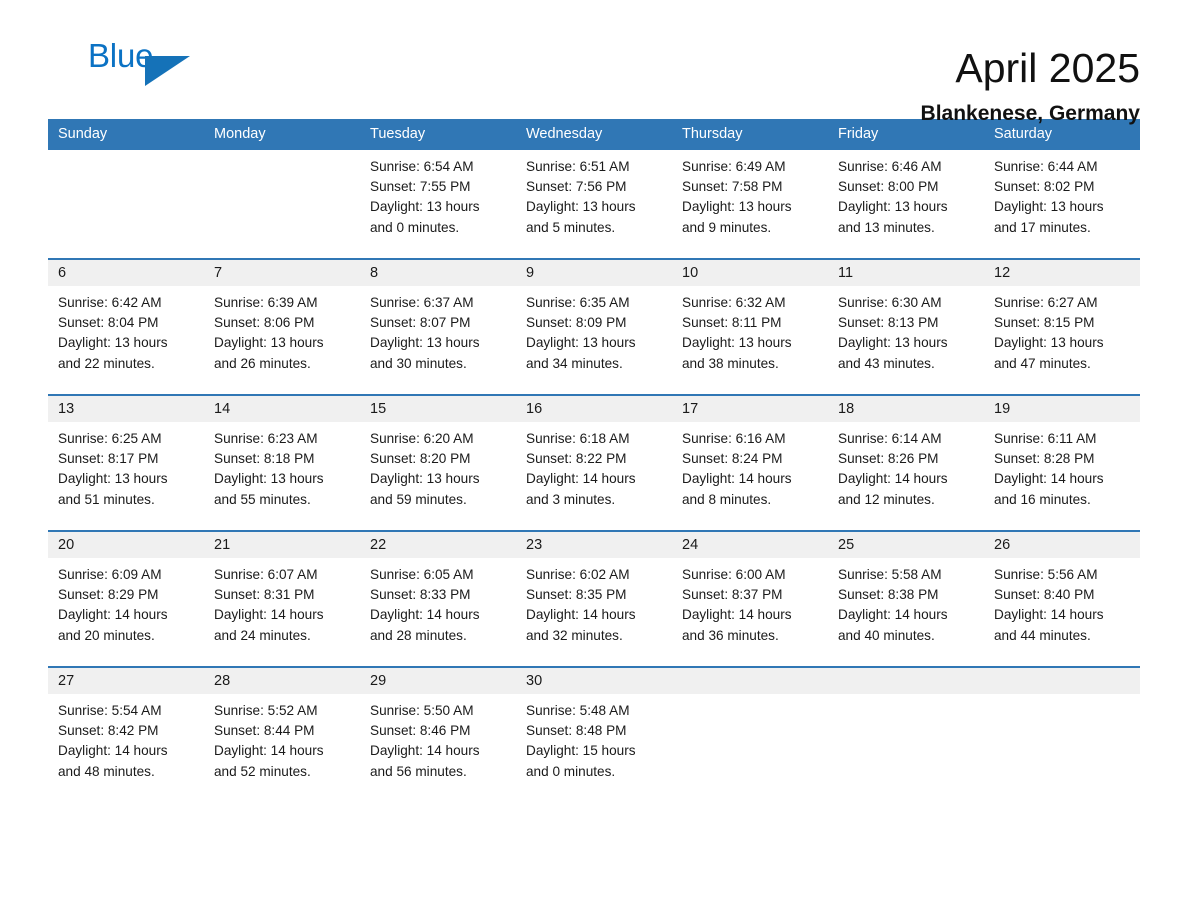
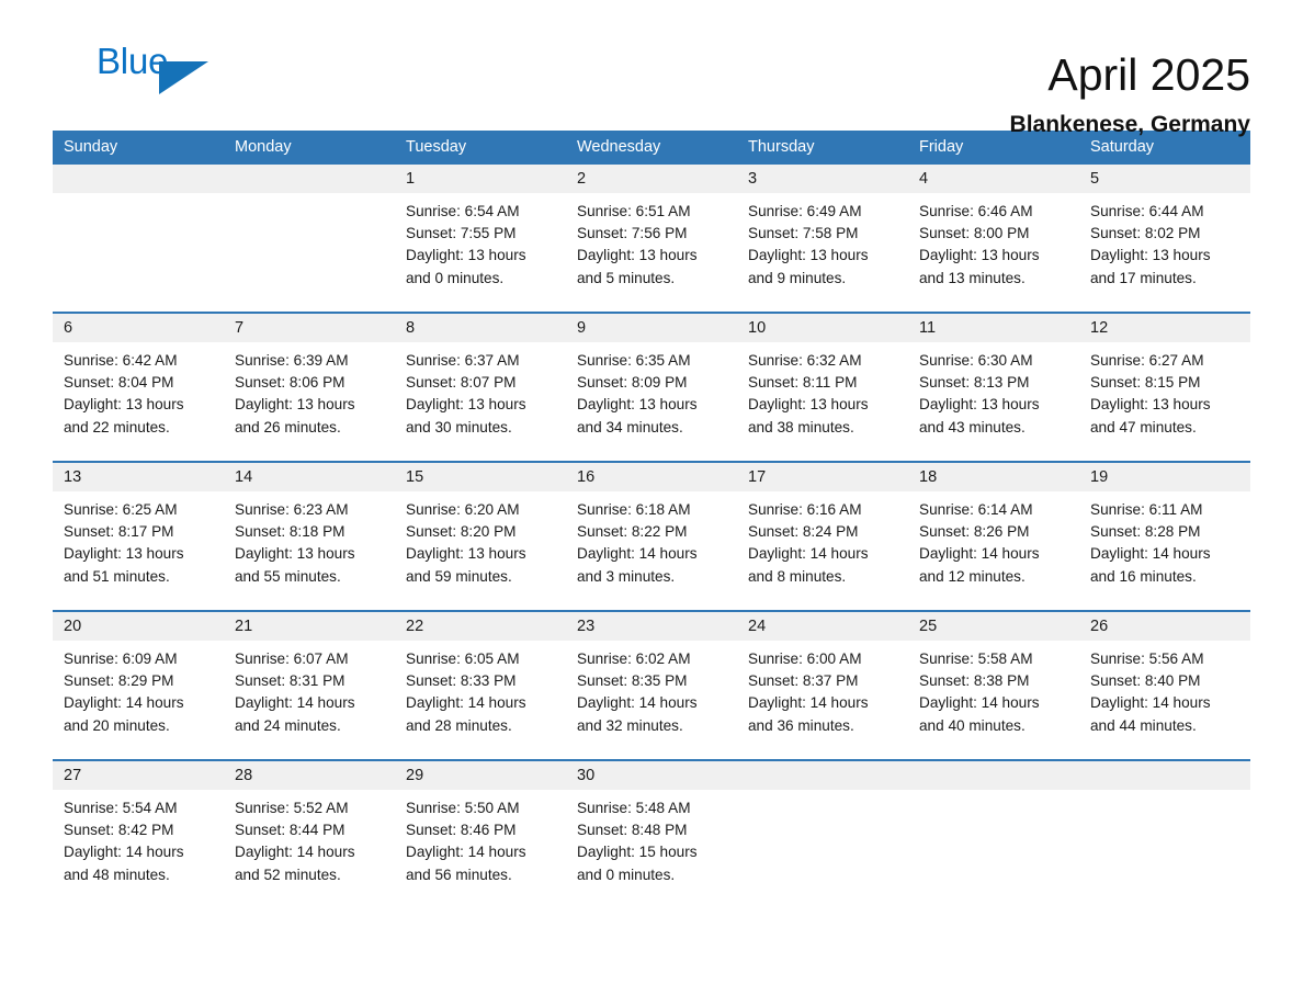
  Blue
  April 2025
  Blankenese, Germany
  Sunday
  Monday
  Tuesday
  Wednesday
  Thursday
  Friday
  Saturday
+ 1
+ 2
+ 3
+ 4
+ 5
  Sunrise: 6:54 AM
  Sunset: 7:55 PM
  Daylight: 13 hours
  and 0 minutes.
  Sunrise: 6:51 AM
  Sunset: 7:56 PM
  Daylight: 13 hours
  and 5 minutes.
  Sunrise: 6:49 AM
  Sunset: 7:58 PM
  Daylight: 13 hours
  and 9 minutes.
  Sunrise: 6:46 AM
  Sunset: 8:00 PM
  Daylight: 13 hours
  and 13 minutes.
  Sunrise: 6:44 AM
  Sunset: 8:02 PM
  Daylight: 13 hours
  and 17 minutes.
  6
  7
  8
  9
  10
  11
  12
  Sunrise: 6:42 AM
  Sunset: 8:04 PM
  Daylight: 13 hours
  and 22 minutes.
  Sunrise: 6:39 AM
  Sunset: 8:06 PM
  Daylight: 13 hours
  and 26 minutes.
  Sunrise: 6:37 AM
  Sunset: 8:07 PM
  Daylight: 13 hours
  and 30 minutes.
  Sunrise: 6:35 AM
  Sunset: 8:09 PM
  Daylight: 13 hours
  and 34 minutes.
  Sunrise: 6:32 AM
  Sunset: 8:11 PM
  Daylight: 13 hours
  and 38 minutes.
  Sunrise: 6:30 AM
  Sunset: 8:13 PM
  Daylight: 13 hours
  and 43 minutes.
  Sunrise: 6:27 AM
  Sunset: 8:15 PM
  Daylight: 13 hours
  and 47 minutes.
  13
  14
  15
  16
  17
  18
  19
  Sunrise: 6:25 AM
  Sunset: 8:17 PM
  Daylight: 13 hours
  and 51 minutes.
  Sunrise: 6:23 AM
  Sunset: 8:18 PM
  Daylight: 13 hours
  and 55 minutes.
  Sunrise: 6:20 AM
  Sunset: 8:20 PM
  Daylight: 13 hours
  and 59 minutes.
  Sunrise: 6:18 AM
  Sunset: 8:22 PM
  Daylight: 14 hours
  and 3 minutes.
  Sunrise: 6:16 AM
  Sunset: 8:24 PM
  Daylight: 14 hours
  and 8 minutes.
  Sunrise: 6:14 AM
  Sunset: 8:26 PM
  Daylight: 14 hours
  and 12 minutes.
  Sunrise: 6:11 AM
  Sunset: 8:28 PM
  Daylight: 14 hours
  and 16 minutes.
  20
  21
  22
  23
  24
  25
  26
  Sunrise: 6:09 AM
  Sunset: 8:29 PM
  Daylight: 14 hours
  and 20 minutes.
  Sunrise: 6:07 AM
  Sunset: 8:31 PM
  Daylight: 14 hours
  and 24 minutes.
  Sunrise: 6:05 AM
  Sunset: 8:33 PM
  Daylight: 14 hours
  and 28 minutes.
  Sunrise: 6:02 AM
  Sunset: 8:35 PM
  Daylight: 14 hours
  and 32 minutes.
  Sunrise: 6:00 AM
  Sunset: 8:37 PM
  Daylight: 14 hours
  and 36 minutes.
  Sunrise: 5:58 AM
  Sunset: 8:38 PM
  Daylight: 14 hours
  and 40 minutes.
  Sunrise: 5:56 AM
  Sunset: 8:40 PM
  Daylight: 14 hours
  and 44 minutes.
  27
  28
  29
  30
  Sunrise: 5:54 AM
  Sunset: 8:42 PM
  Daylight: 14 hours
  and 48 minutes.
  Sunrise: 5:52 AM
  Sunset: 8:44 PM
  Daylight: 14 hours
  and 52 minutes.
  Sunrise: 5:50 AM
  Sunset: 8:46 PM
  Daylight: 14 hours
  and 56 minutes.
  Sunrise: 5:48 AM
  Sunset: 8:48 PM
  Daylight: 15 hours
  and 0 minutes.
